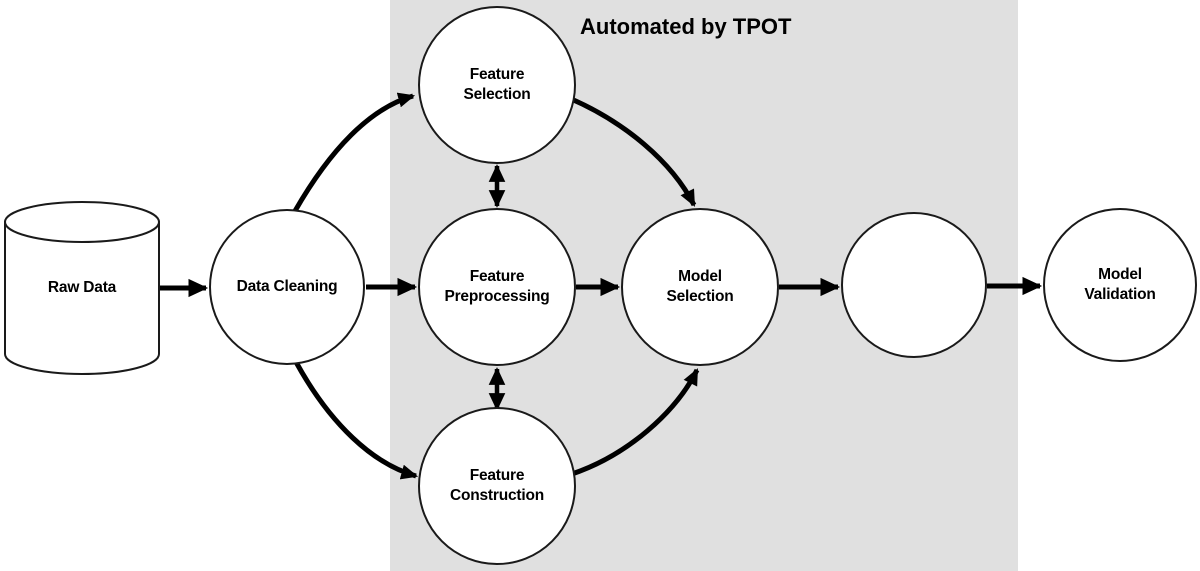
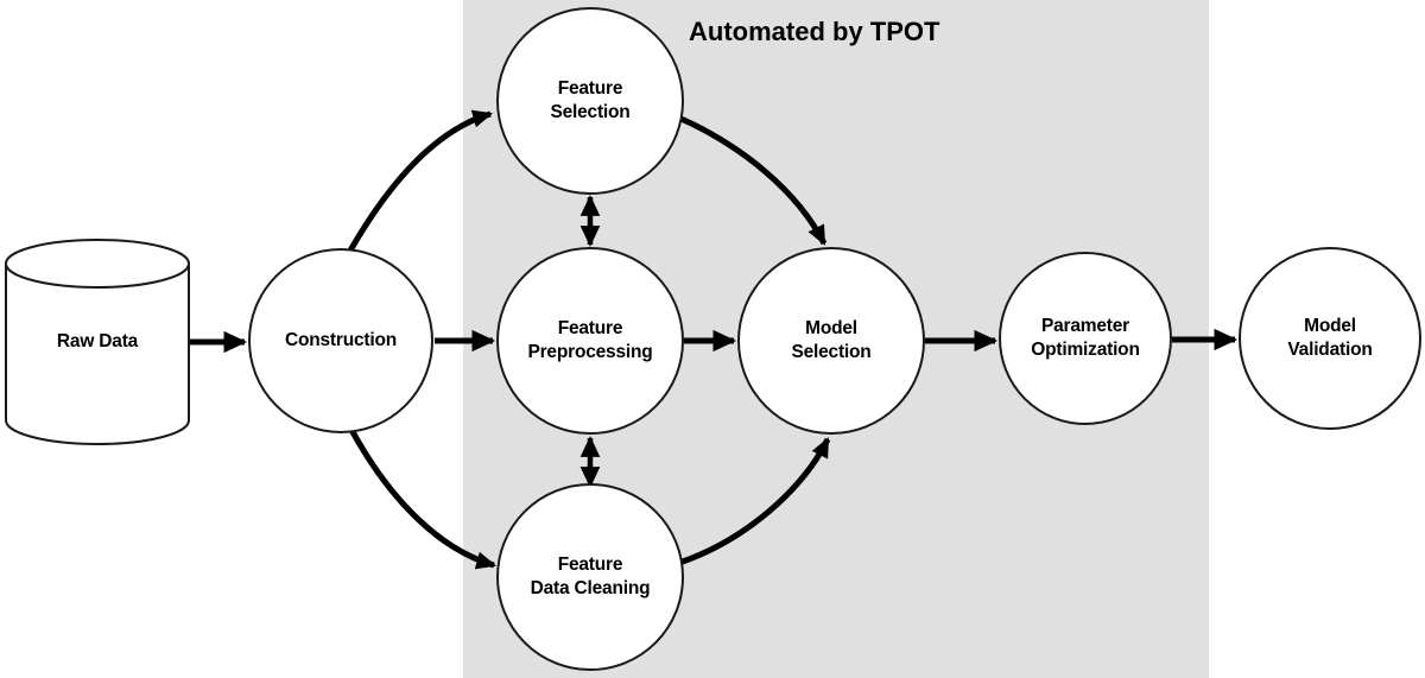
  Automated by TPOT
  Raw Data
- Data Cleaning
+ Construction
  Feature
  Selection
  Feature
  Preprocessing
  Feature
- Construction
+ Data Cleaning
  Model
  Selection
+ Parameter
+ Optimization
  Model
  Validation
